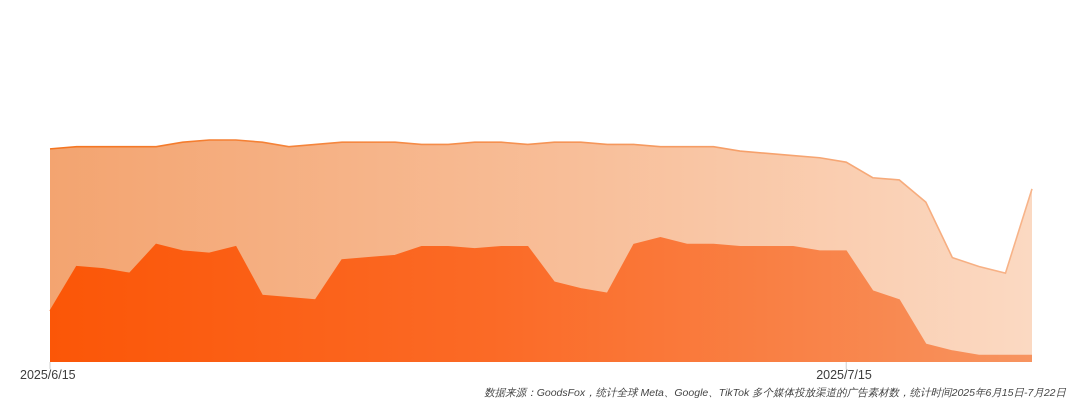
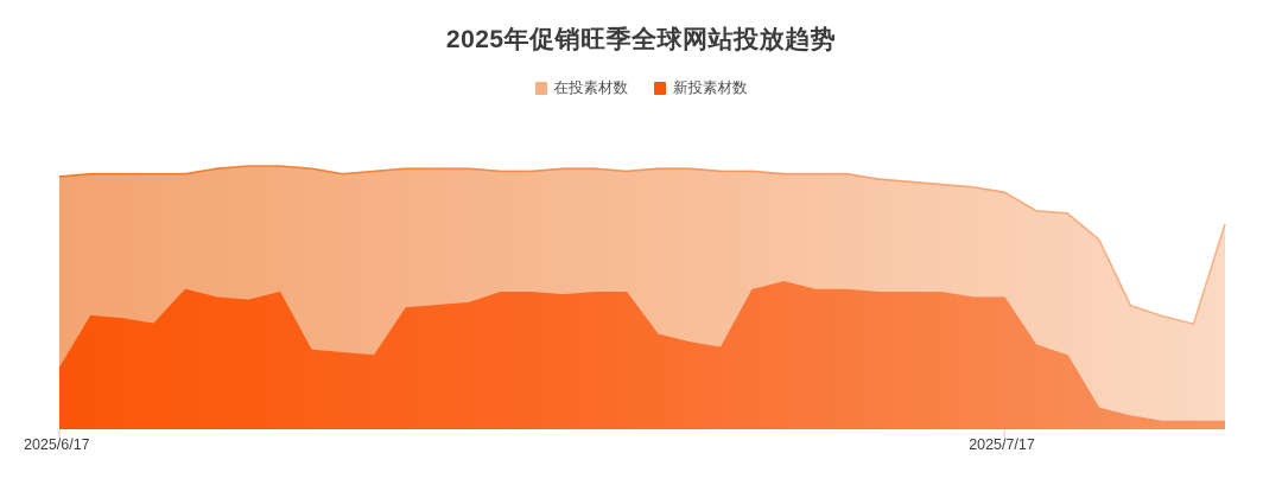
+ 2025年促销旺季全球网站投放趋势
+ 在投素材数
+ 新投素材数
- 2025/6/15
+ 2025/6/17
- 2025/7/15
+ 2025/7/17
- 数据来源：GoodsFox，统计全球 Meta、Google、TikTok 多个媒体投放渠道的广告素材数，统计时间2025年6月15日-7月22日
